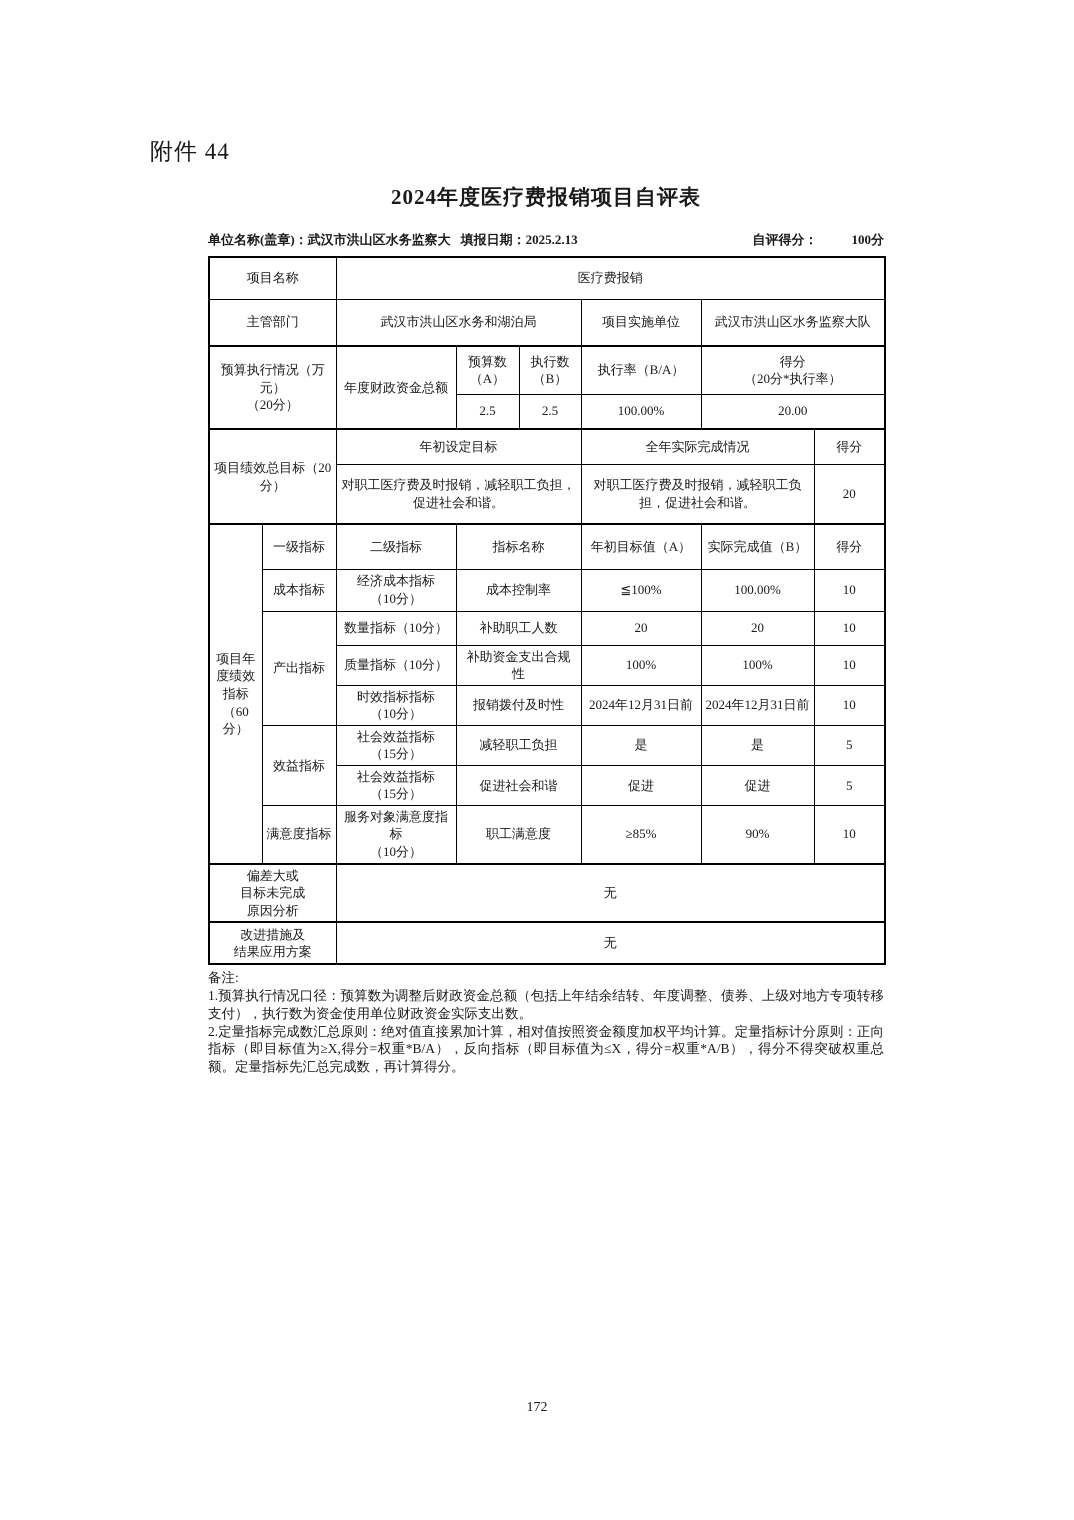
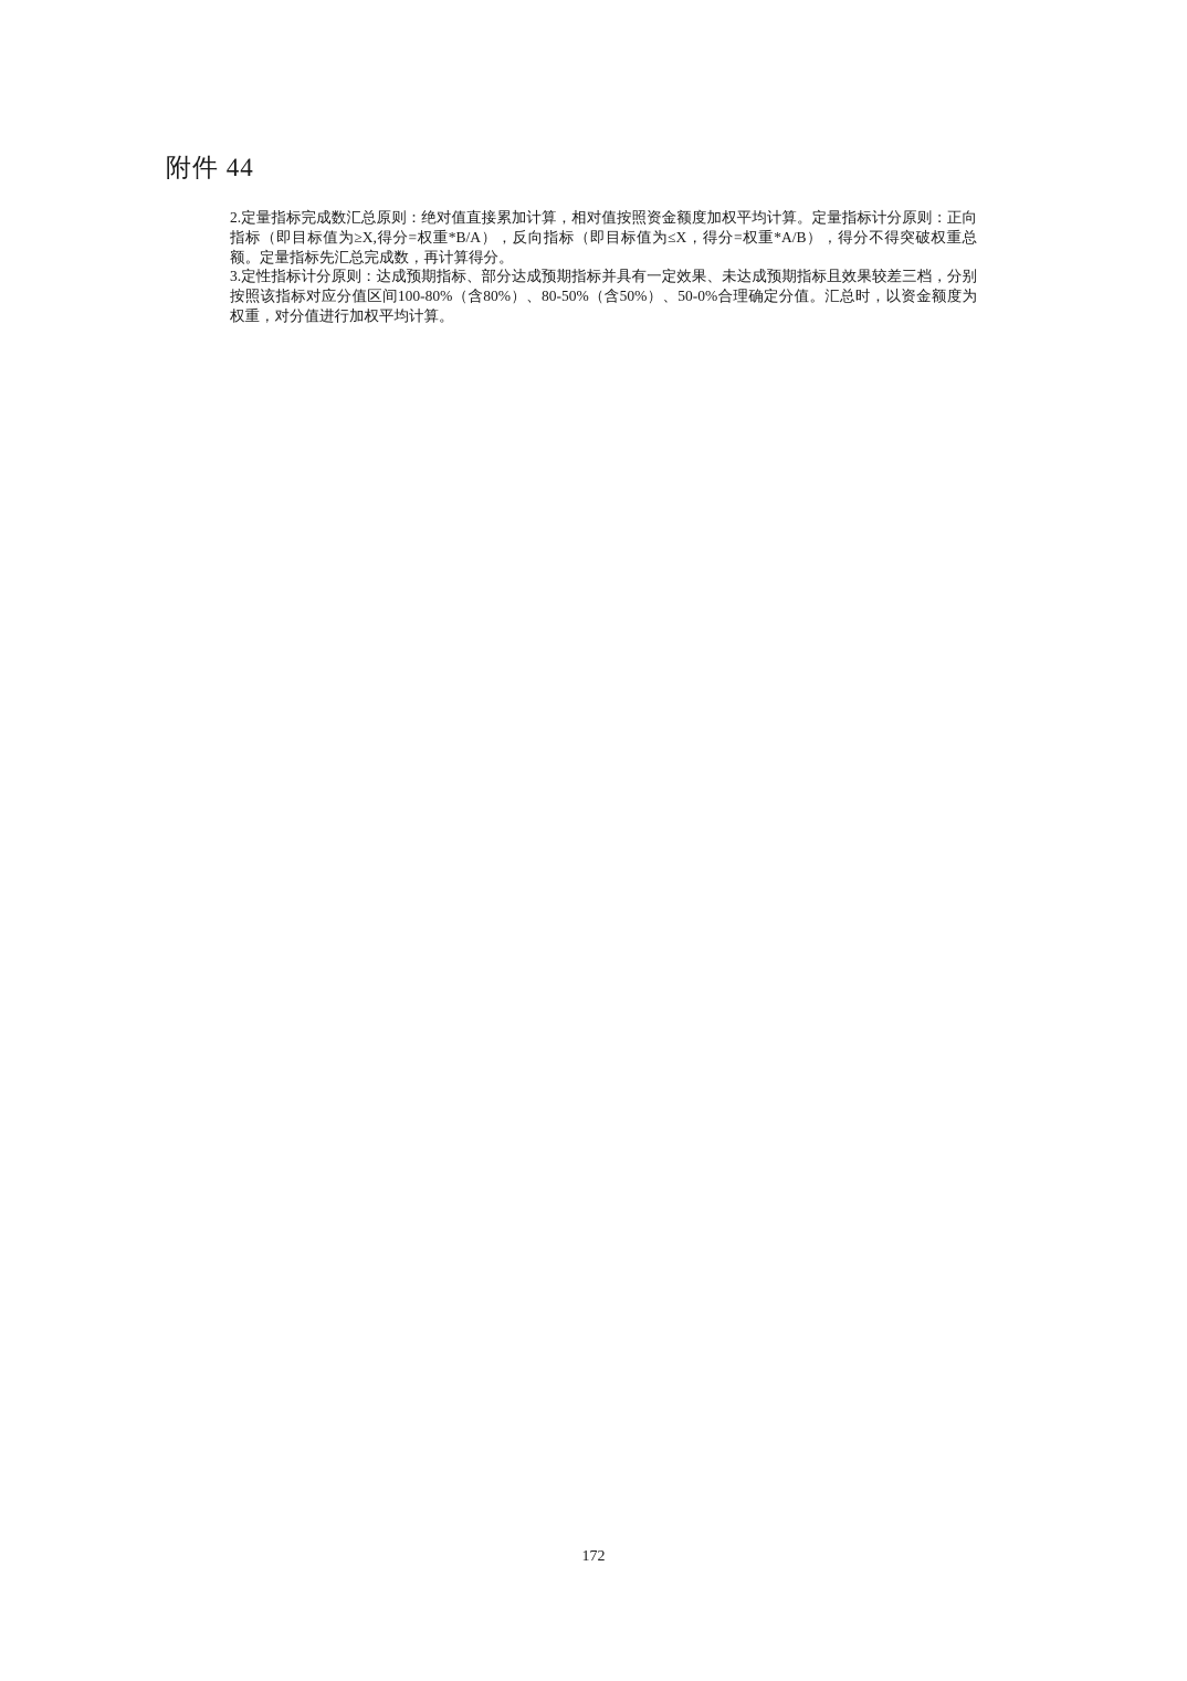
  附件 44
- 2024年度医疗费报销项目自评表
- 单位名称(盖章)：武汉市洪山区水务监察大 填报日期：2025.2.13
- 自评得分： 100分
- 项目名称	医疗费报销
- 主管部门	武汉市洪山区水务和湖泊局	项目实施单位	武汉市洪山区水务监察大队
- 预算执行情况（万元） （20分）	年度财政资金总额	预算数 （A）	执行数 （B）	执行率（B/A）	得分 （20分*执行率）
- 2.5	2.5	100.00%	20.00
- 项目绩效总目标（20分）	年初设定目标	全年实际完成情况	得分
- 对职工医疗费及时报销，减轻职工负担，促进社会和谐。	对职工医疗费及时报销，减轻职工负担，促进社会和谐。	20
- 项目年度绩效指标（60分）	一级指标	二级指标	指标名称	年初目标值（A）	实际完成值（B）	得分
- 成本指标	经济成本指标 （10分）	成本控制率	≦100%	100.00%	10
- 产出指标	数量指标（10分）	补助职工人数	20	20	10
- 质量指标（10分）	补助资金支出合规性	100%	100%	10
- 时效指标指标 （10分）	报销拨付及时性	2024年12月31日前	2024年12月31日前	10
- 效益指标	社会效益指标 （15分）	减轻职工负担	是	是	5
- 社会效益指标 （15分）	促进社会和谐	促进	促进	5
- 满意度指标	服务对象满意度指标 （10分）	职工满意度	≥85%	90%	10
- 偏差大或 目标未完成 原因分析	无
- 改进措施及 结果应用方案	无
- 备注:
- 1.预算执行情况口径：预算数为调整后财政资金总额（包括上年结余结转、年度调整、债券、上级对地方专项转移支付），执行数为资金使用单位财政资金实际支出数。
  2.定量指标完成数汇总原则：绝对值直接累加计算，相对值按照资金额度加权平均计算。定量指标计分原则：正向指标（即目标值为≥X,得分=权重*B/A），反向指标（即目标值为≤X，得分=权重*A/B），得分不得突破权重总额。定量指标先汇总完成数，再计算得分。
+ 3.定性指标计分原则：达成预期指标、部分达成预期指标并具有一定效果、未达成预期指标且效果较差三档，分别按照该指标对应分值区间100-80%（含80%）、80-50%（含50%）、50-0%合理确定分值。汇总时，以资金额度为权重，对分值进行加权平均计算。
  172
